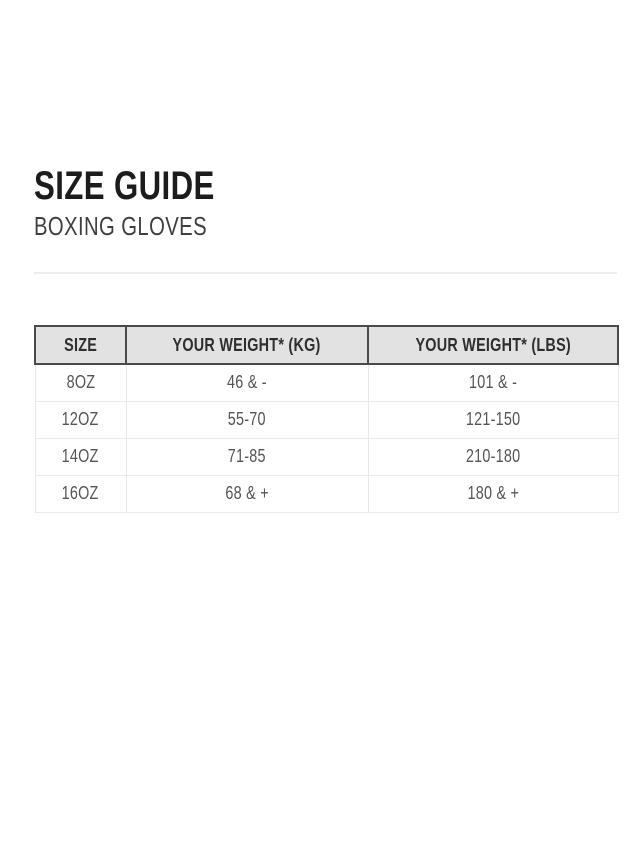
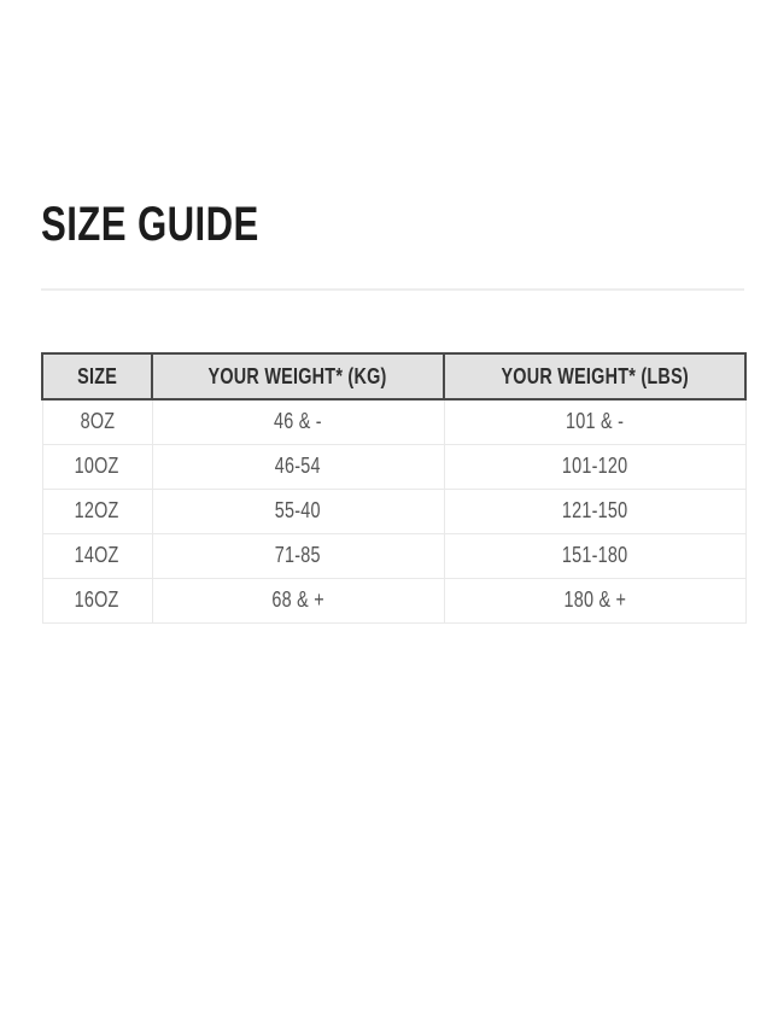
  SIZE GUIDE
- BOXING GLOVES
  SIZE	YOUR WEIGHT* (KG)	YOUR WEIGHT* (LBS)
  8OZ	46 & -	101 & -
+ 10OZ	46-54	101-120
- 12OZ	55-70	121-150
+ 12OZ	55-40	121-150
- 14OZ	71-85	210-180
+ 14OZ	71-85	151-180
  16OZ	68 & +	180 & +
